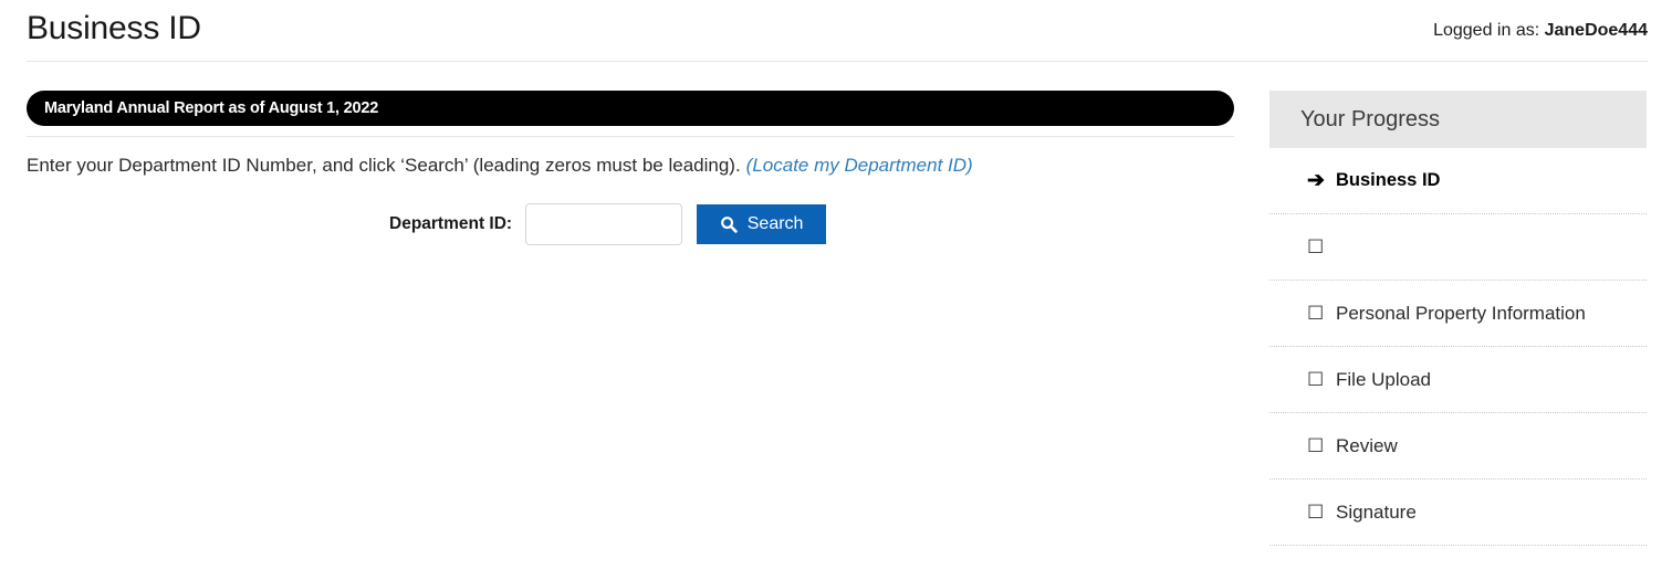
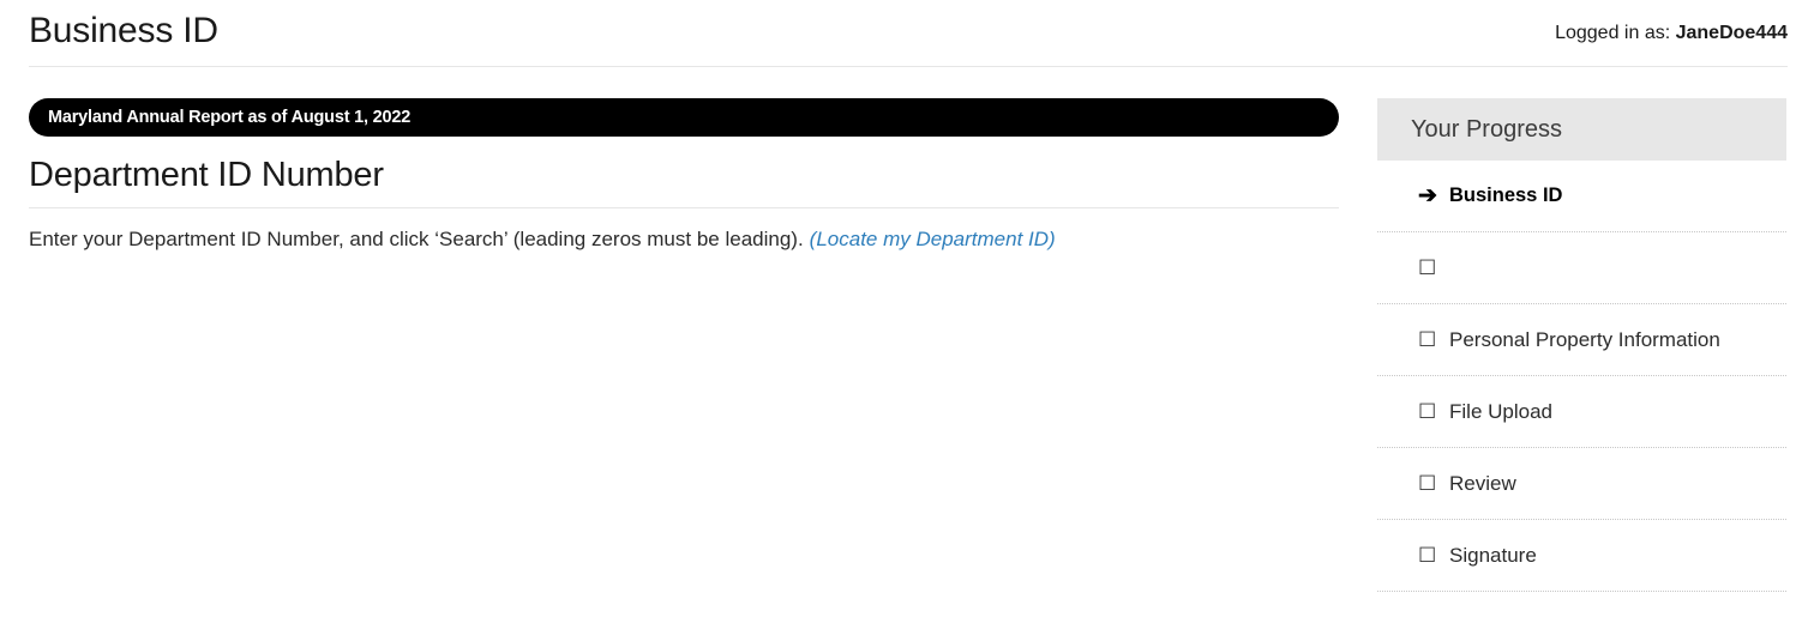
  Business ID
  Logged in as: JaneDoe444
  Maryland Annual Report as of August 1, 2022
+ Department ID Number
  Enter your Department ID Number, and click ‘Search’ (leading zeros must be leading). (Locate my Department ID)
- Department ID:
- Search
  Your Progress
  ➔
  Business ID
  ☐
  ☐
  Personal Property Information
  ☐
  File Upload
  ☐
  Review
  ☐
  Signature
